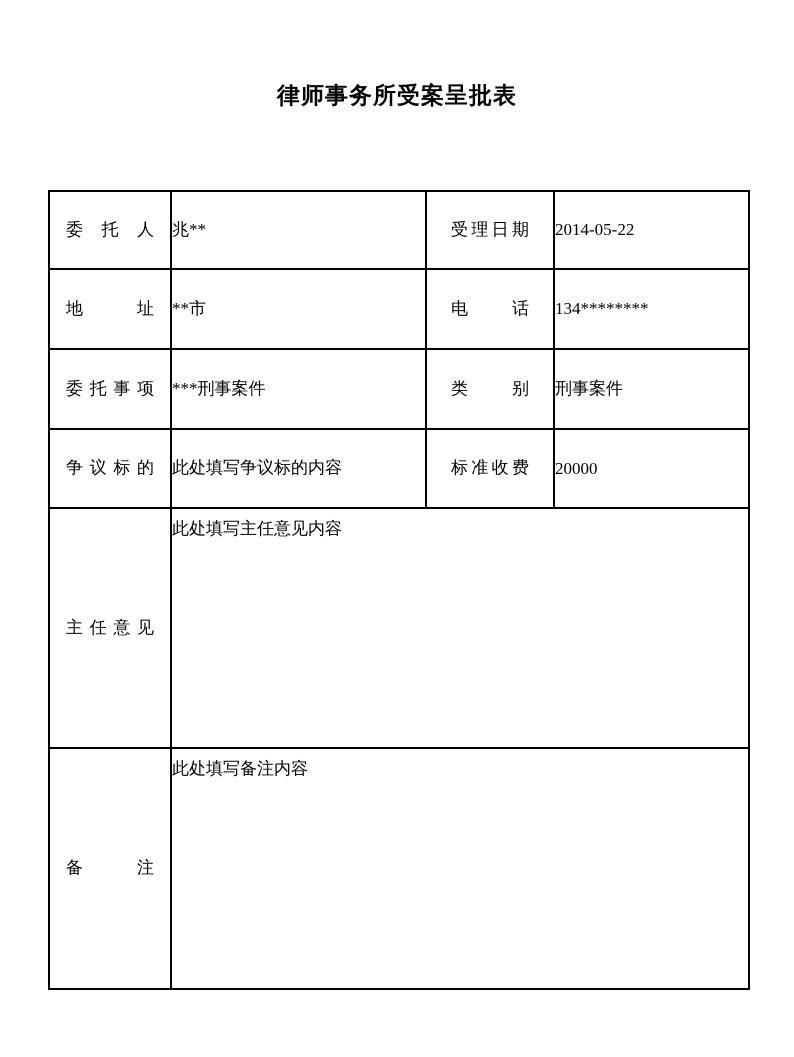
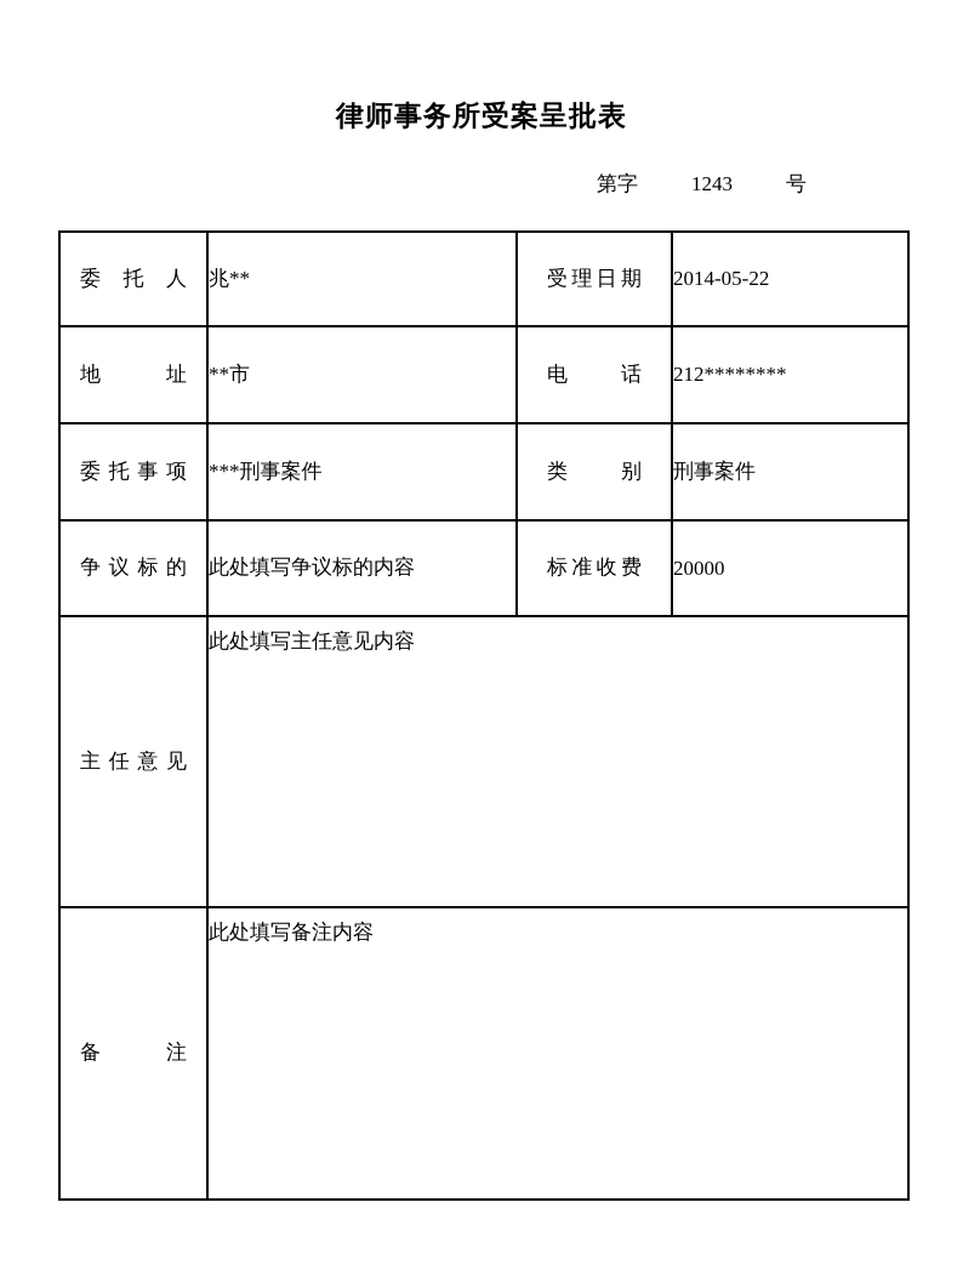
  律师事务所受案呈批表
+ 第字
+ 1243
+ 号
  委托人	兆**	受理日期	2014-05-22
- 地址	**市	电话	134********
+ 地址	**市	电话	212********
  委托事项	***刑事案件	类别	刑事案件
  争议标的	此处填写争议标的内容	标准收费	20000
  主任意见	此处填写主任意见内容
  备注	此处填写备注内容
